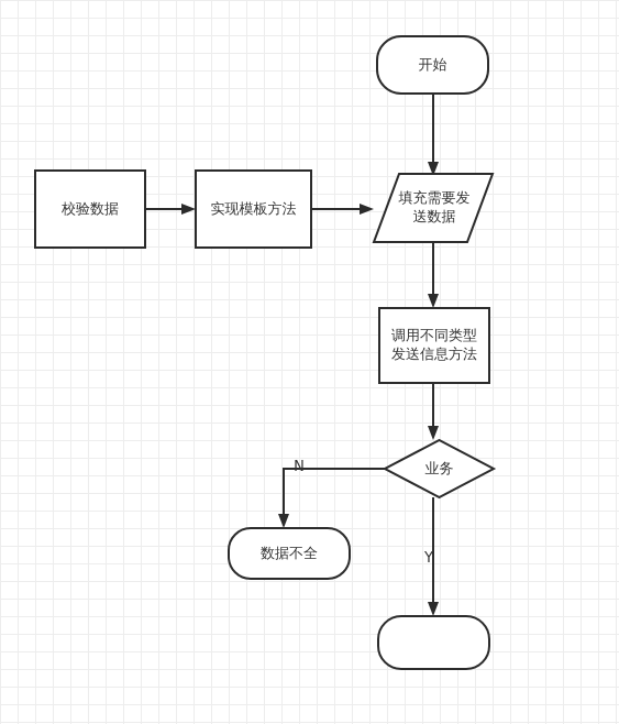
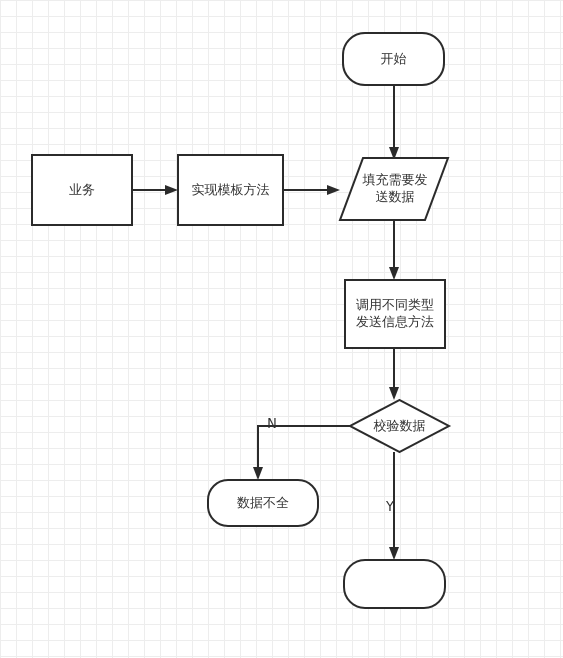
  开始
- 校验数据
+ 业务
  实现模板方法
  填充需要发
  送数据
  调用不同类型
  发送信息方法
- 业务
+ 校验数据
  数据不全
  N
  Y
